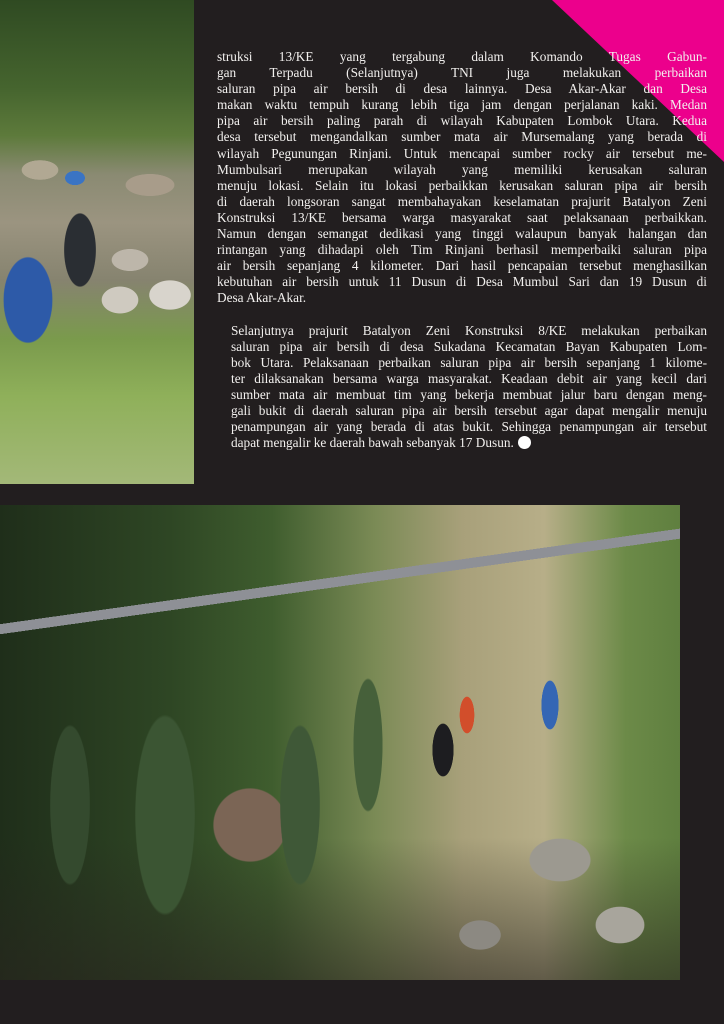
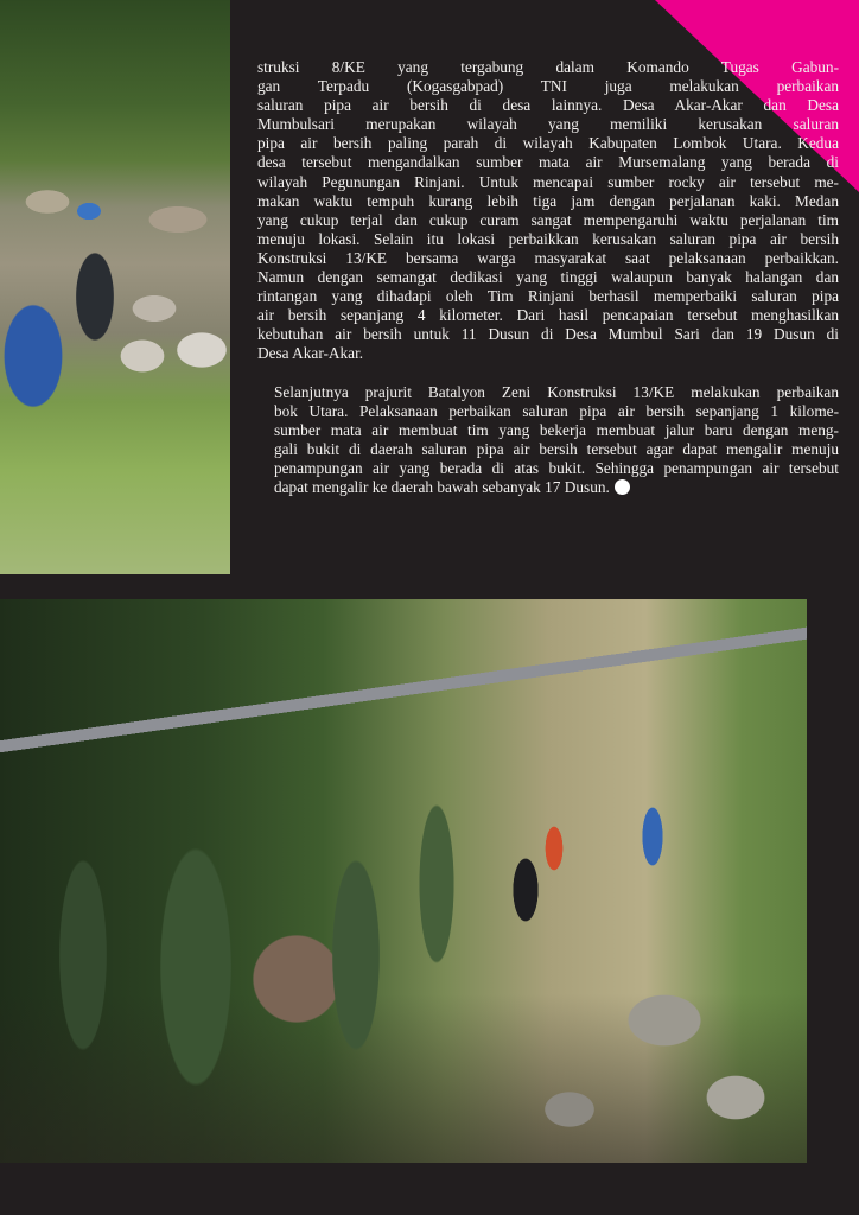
- struksi 13/KE yang tergabung dalam Komando Tugas Gabun-
+ struksi 8/KE yang tergabung dalam Komando Tugas Gabun-
- gan Terpadu (Selanjutnya) TNI juga melakukan perbaikan
+ gan Terpadu (Kogasgabpad) TNI juga melakukan perbaikan
  saluran pipa air bersih di desa lainnya. Desa Akar-Akar dan Desa
- makan waktu tempuh kurang lebih tiga jam dengan perjalanan kaki. Medan
+ Mumbulsari merupakan wilayah yang memiliki kerusakan saluran
  pipa air bersih paling parah di wilayah Kabupaten Lombok Utara. Kedua
  desa tersebut mengandalkan sumber mata air Mursemalang yang berada di
  wilayah Pegunungan Rinjani. Untuk mencapai sumber rocky air tersebut me-
- Mumbulsari merupakan wilayah yang memiliki kerusakan saluran
+ makan waktu tempuh kurang lebih tiga jam dengan perjalanan kaki. Medan
+ yang cukup terjal dan cukup curam sangat mempengaruhi waktu perjalanan tim
  menuju lokasi. Selain itu lokasi perbaikkan kerusakan saluran pipa air bersih
- di daerah longsoran sangat membahayakan keselamatan prajurit Batalyon Zeni
  Konstruksi 13/KE bersama warga masyarakat saat pelaksanaan perbaikkan.
  Namun dengan semangat dedikasi yang tinggi walaupun banyak halangan dan
  rintangan yang dihadapi oleh Tim Rinjani berhasil memperbaiki saluran pipa
  air bersih sepanjang 4 kilometer. Dari hasil pencapaian tersebut menghasilkan
  kebutuhan air bersih untuk 11 Dusun di Desa Mumbul Sari dan 19 Dusun di
  Desa Akar-Akar.
- Selanjutnya prajurit Batalyon Zeni Konstruksi 8/KE melakukan perbaikan
+ Selanjutnya prajurit Batalyon Zeni Konstruksi 13/KE melakukan perbaikan
- saluran pipa air bersih di desa Sukadana Kecamatan Bayan Kabupaten Lom-
  bok Utara. Pelaksanaan perbaikan saluran pipa air bersih sepanjang 1 kilome-
- ter dilaksanakan bersama warga masyarakat. Keadaan debit air yang kecil dari
  sumber mata air membuat tim yang bekerja membuat jalur baru dengan meng-
  gali bukit di daerah saluran pipa air bersih tersebut agar dapat mengalir menuju
  penampungan air yang berada di atas bukit. Sehingga penampungan air tersebut
  dapat mengalir ke daerah bawah sebanyak 17 Dusun.
  TNI soldiers in camouflage carrying a grey water pipe along a rocky stream with local residents
